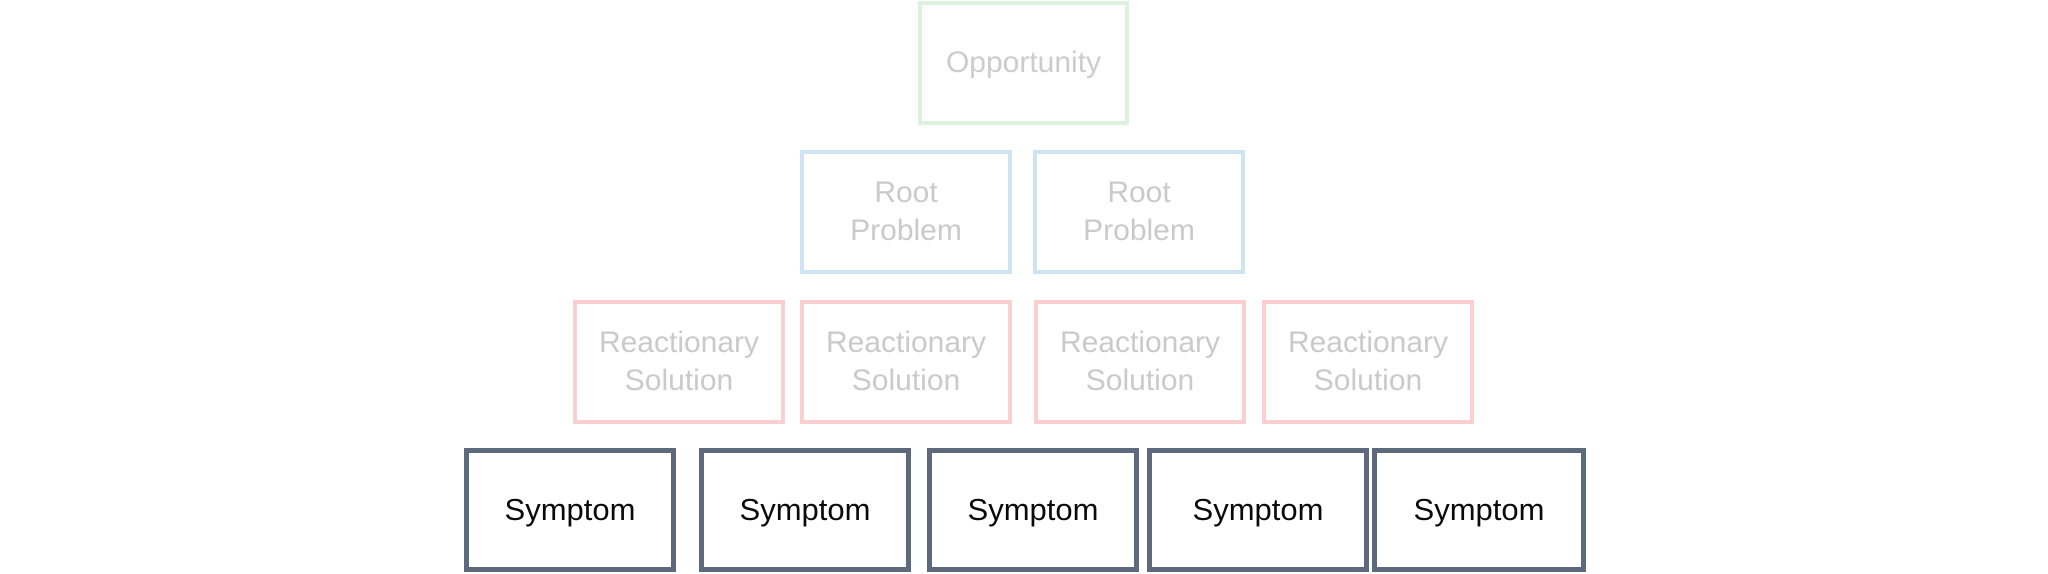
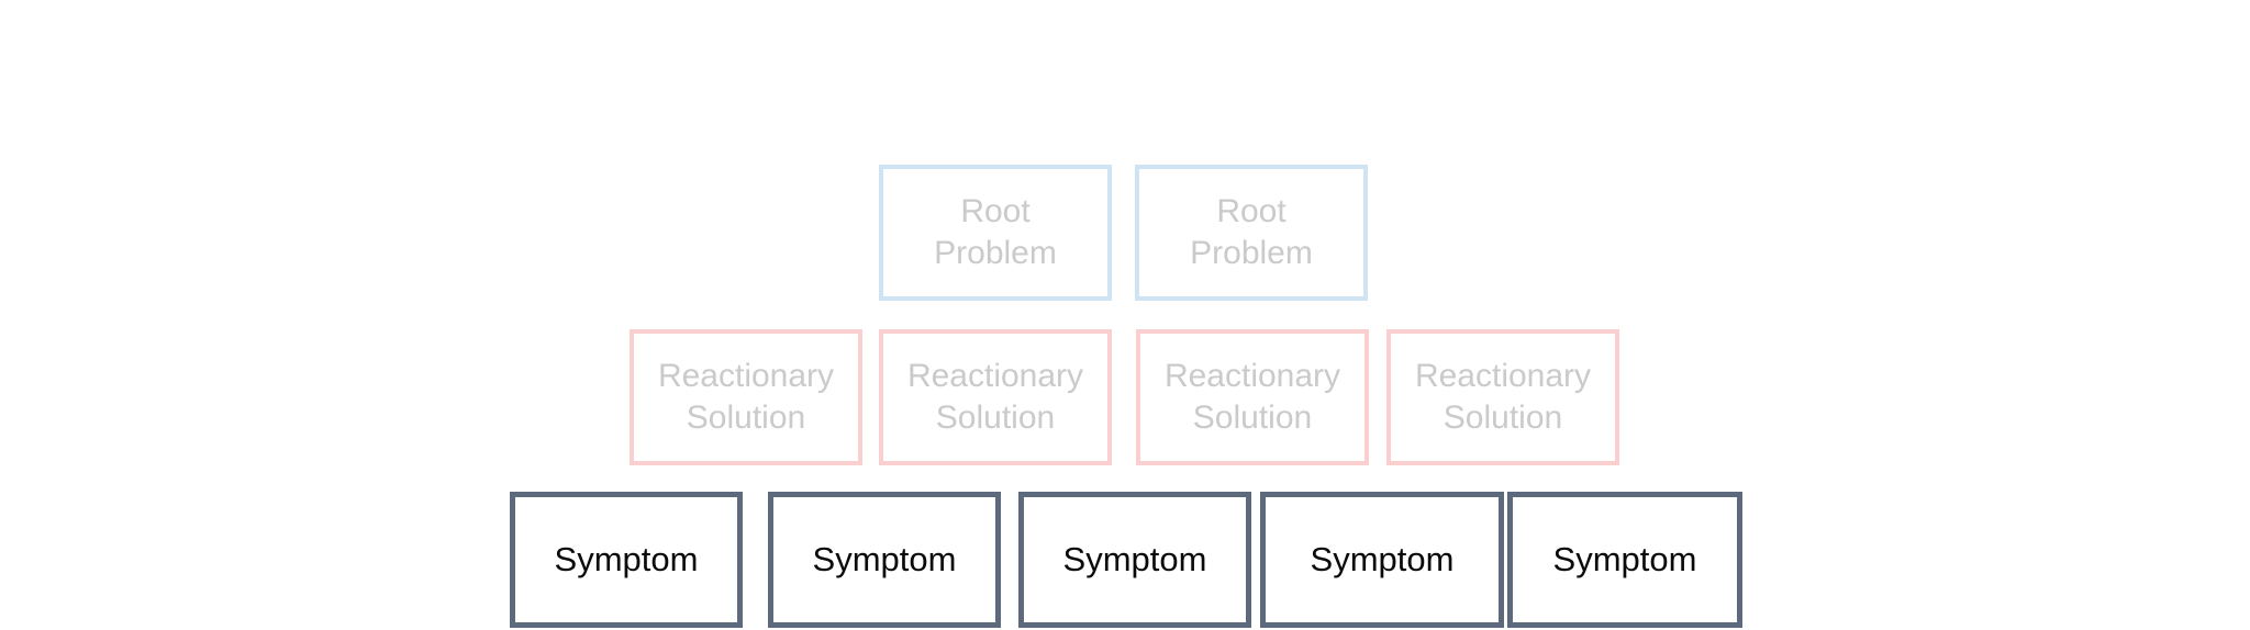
- Opportunity
  Root
  Problem
  Root
  Problem
  Reactionary
  Solution
  Reactionary
  Solution
  Reactionary
  Solution
  Reactionary
  Solution
  Symptom
  Symptom
  Symptom
  Symptom
  Symptom
